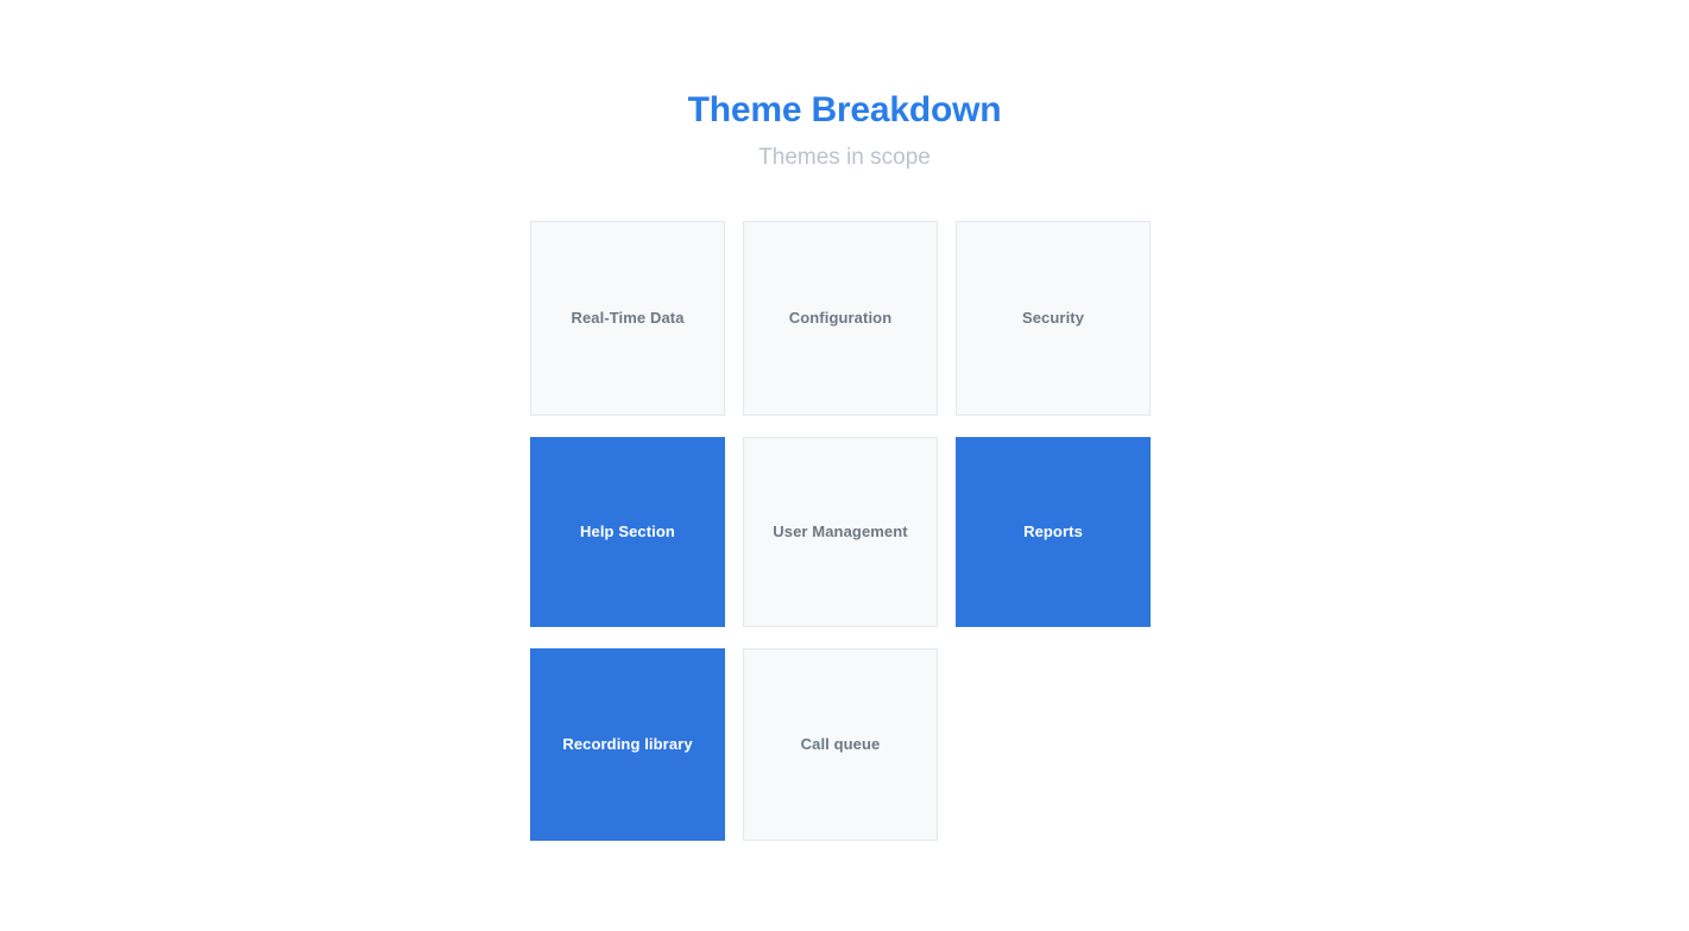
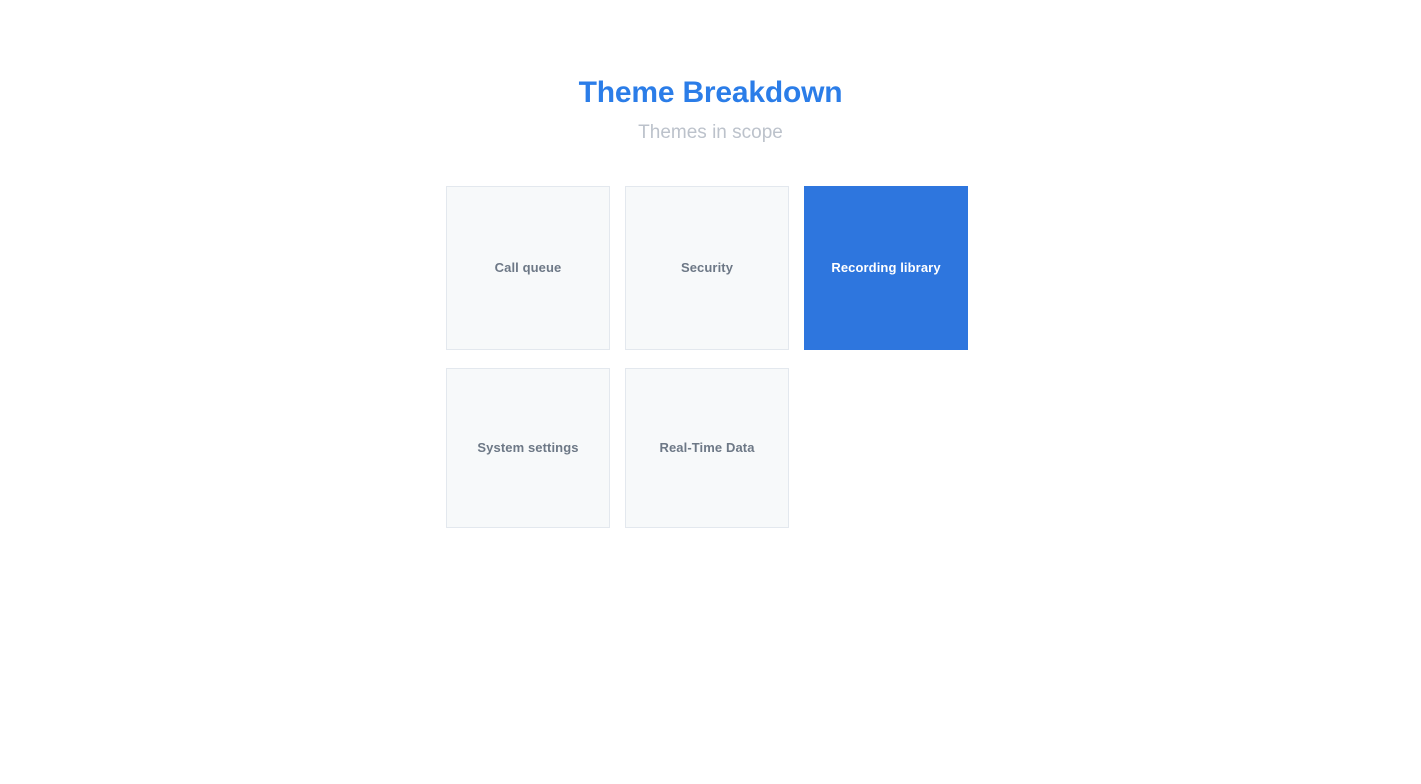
  Theme Breakdown
  Themes in scope
- Real-Time Data
+ Call queue
- Configuration
  Security
- Help Section
- User Management
- Reports
  Recording library
+ System settings
- Call queue
+ Real-Time Data
